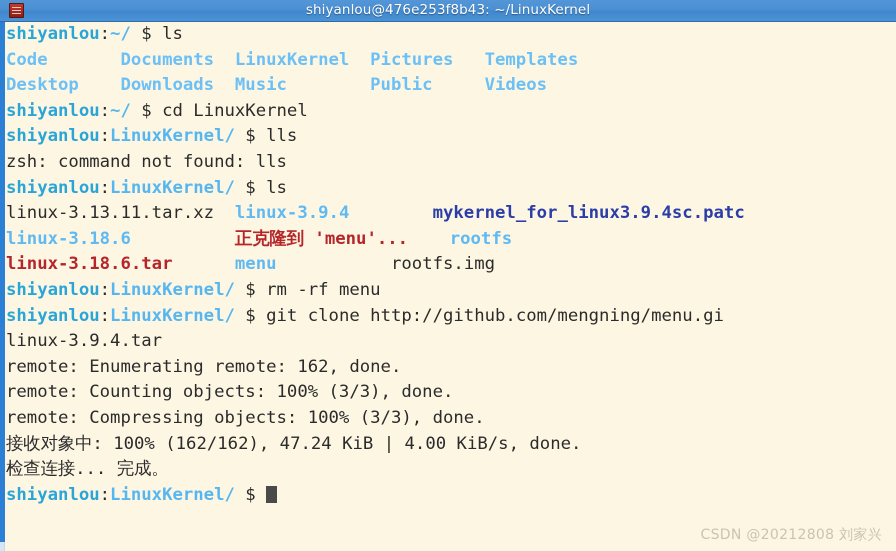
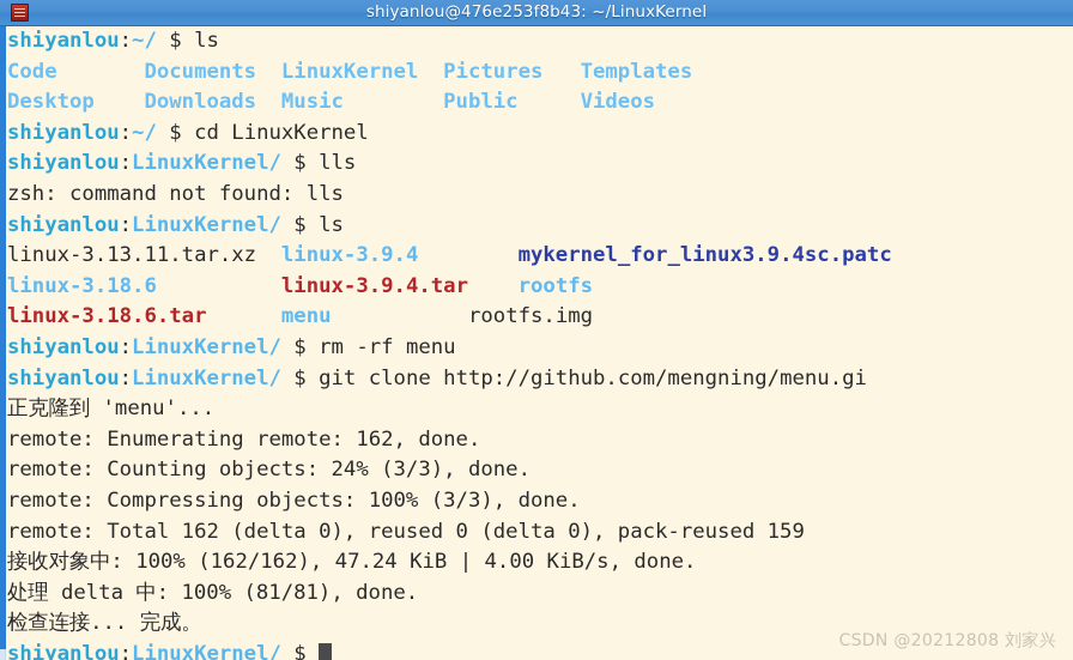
  shiyanlou@476e253f8b43: ~/LinuxKernel
  shiyanlou:~/ $ ls
  Code Documents LinuxKernel Pictures Templates
  Desktop Downloads Music Public Videos
  shiyanlou:~/ $ cd LinuxKernel
  shiyanlou:LinuxKernel/ $ lls
  zsh: command not found: lls
  shiyanlou:LinuxKernel/ $ ls
  linux-3.13.11.tar.xz linux-3.9.4 mykernel_for_linux3.9.4sc.patc
- linux-3.18.6 正克隆到 'menu'... rootfs
+ linux-3.18.6 linux-3.9.4.tar rootfs
  linux-3.18.6.tar menu rootfs.img
  shiyanlou:LinuxKernel/ $ rm -rf menu
  shiyanlou:LinuxKernel/ $ git clone http://github.com/mengning/menu.gi
- linux-3.9.4.tar
+ 正克隆到 'menu'...
  remote: Enumerating remote: 162, done.
- remote: Counting objects: 100% (3/3), done.
+ remote: Counting objects: 24% (3/3), done.
  remote: Compressing objects: 100% (3/3), done.
+ remote: Total 162 (delta 0), reused 0 (delta 0), pack-reused 159
  接收对象中: 100% (162/162), 47.24 KiB | 4.00 KiB/s, done.
+ 处理 delta 中: 100% (81/81), done.
  检查连接... 完成。
  shiyanlou:LinuxKernel/ $
  CSDN @20212808 刘家兴
